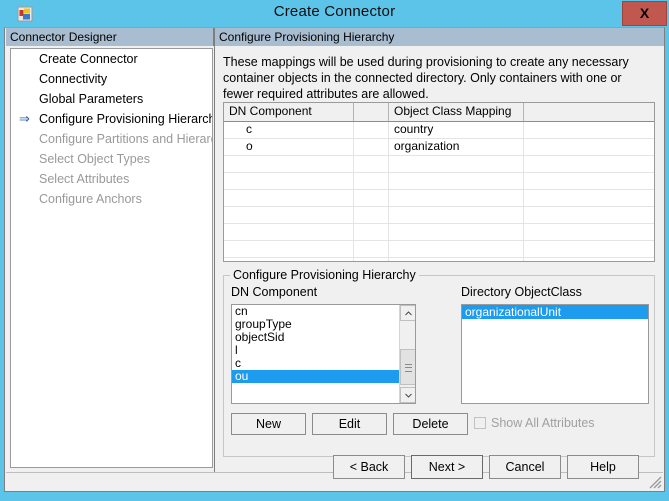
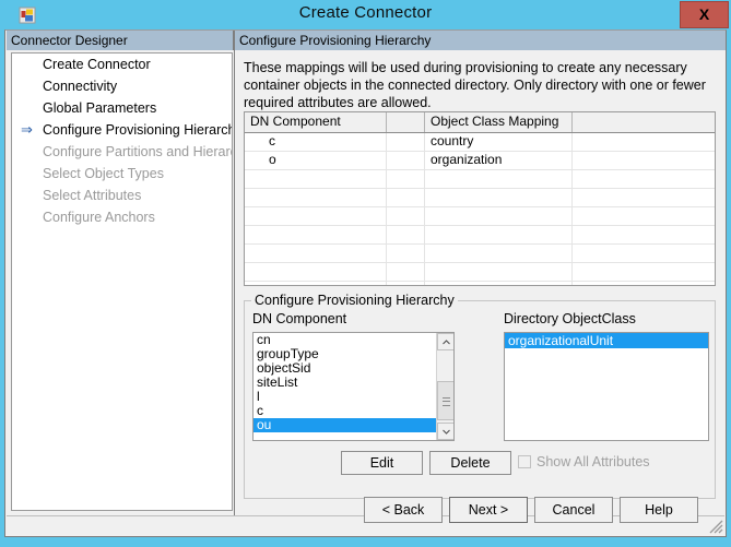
  Create Connector
  X
  Connector Designer
  Create Connector
  Connectivity
  Global Parameters
  ⇒
  Configure Provisioning Hierarc
  Configure Partitions and Hierar
  Select Object Types
  Select Attributes
  Configure Anchors
  Configure Provisioning Hierarchy
- These mappings will be used during provisioning to create any necessary container objects in the connected directory. Only containers with one or fewer required attributes are allowed.
+ These mappings will be used during provisioning to create any necessary container objects in the connected directory. Only directory with one or fewer required attributes are allowed.
  DN Component
  Object Class Mapping
  c
  country
  o
  organization
  Configure Provisioning Hierarchy
  DN Component
  Directory ObjectClass
  cn
  groupType
  objectSid
+ siteList
  l
  c
  ou
  organizationalUnit
- New
  Edit
  Delete
  Show All Attributes
  < Back
  Next >
  Cancel
  Help
